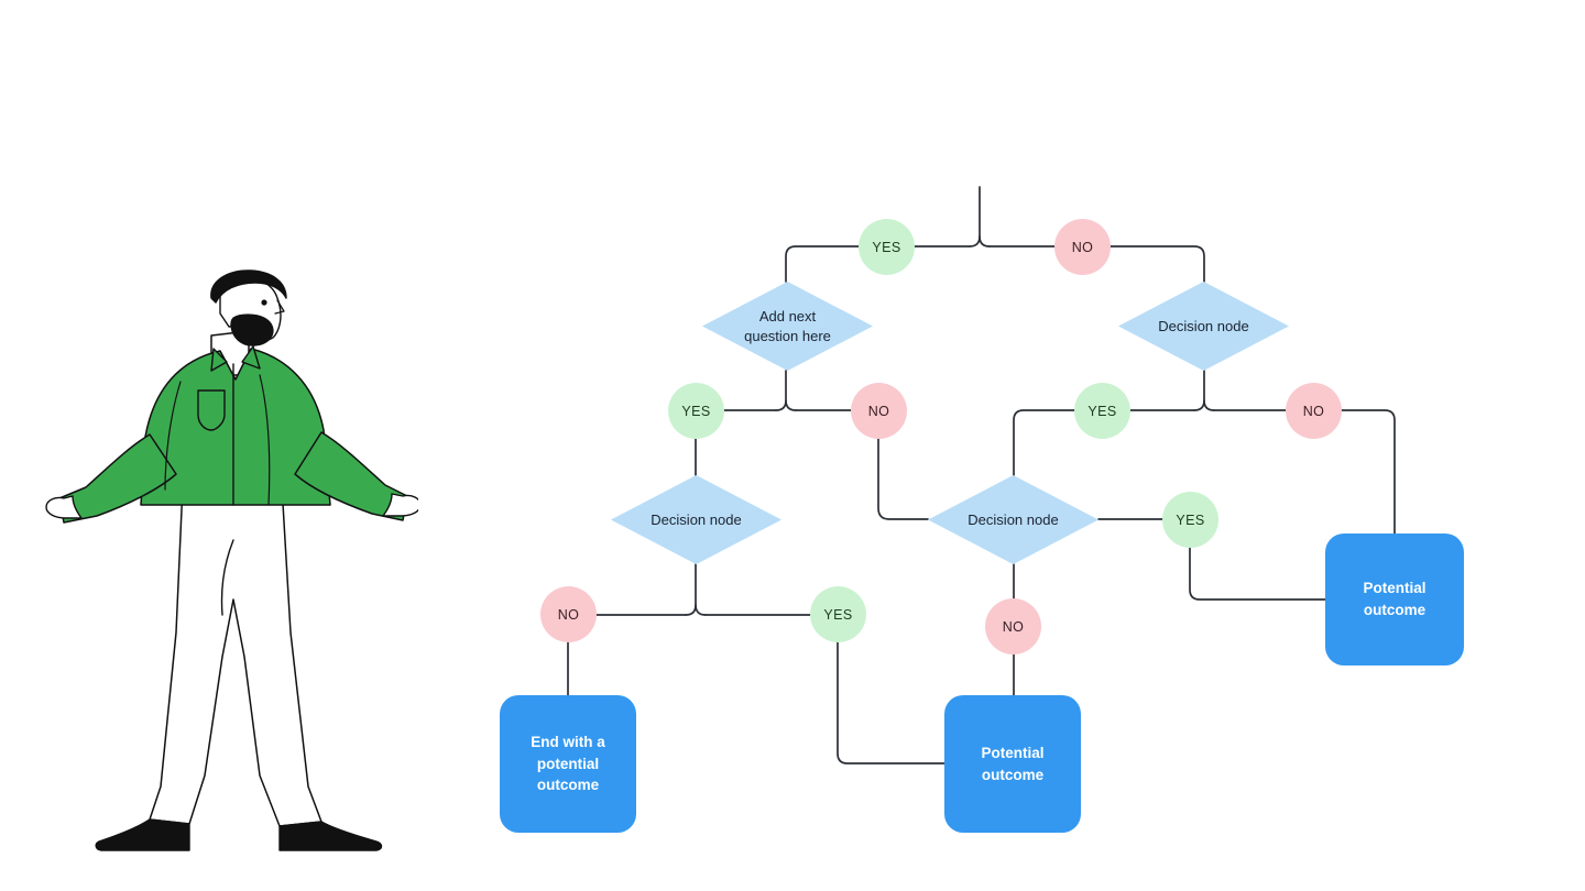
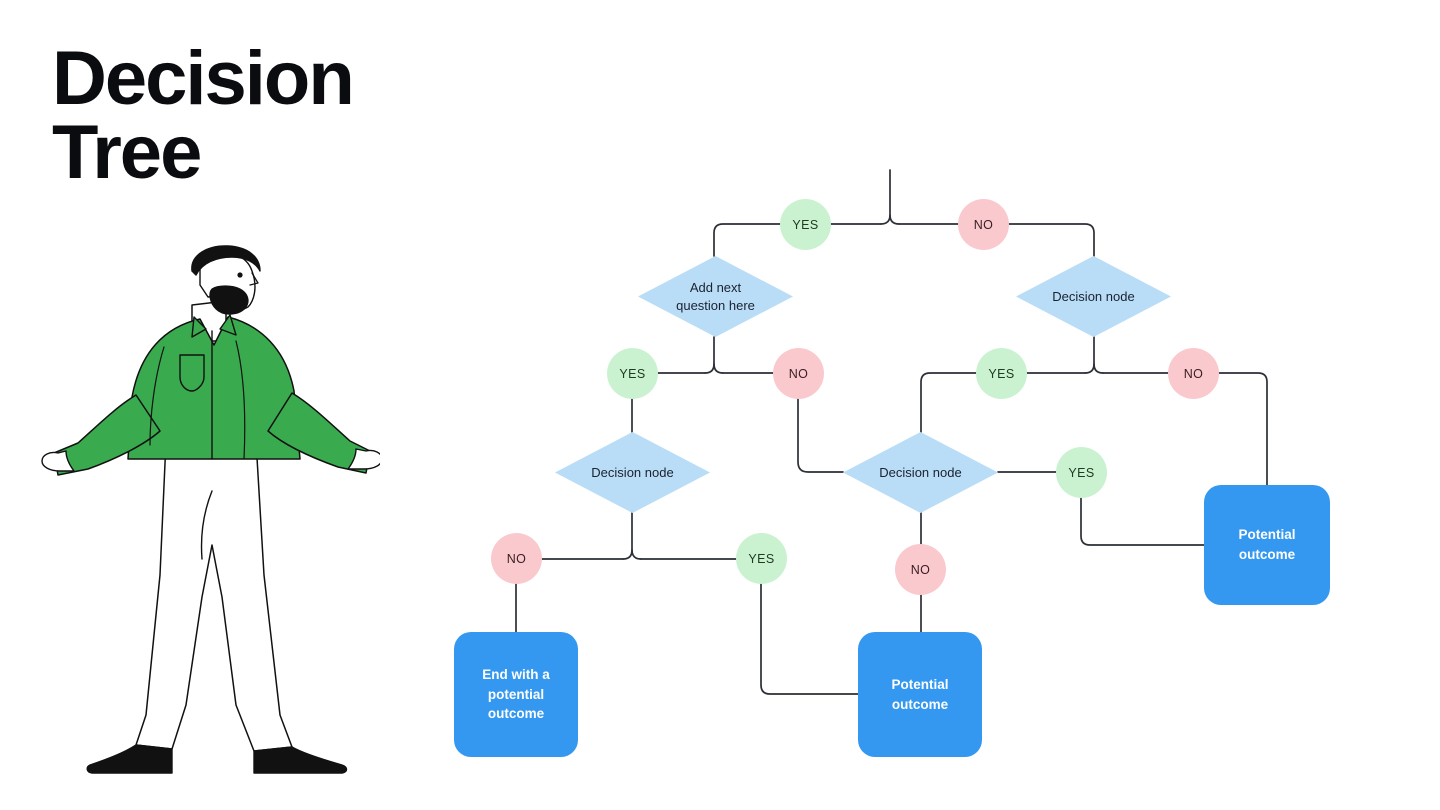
+ Decision
+ Tree
  YES
  NO
  Add next
  question here
  Decision node
  YES
  NO
  YES
  NO
  Decision node
  Decision node
  YES
  NO
  YES
  NO
  Potential
  outcome
  End with a
  potential
  outcome
  Potential
  outcome
